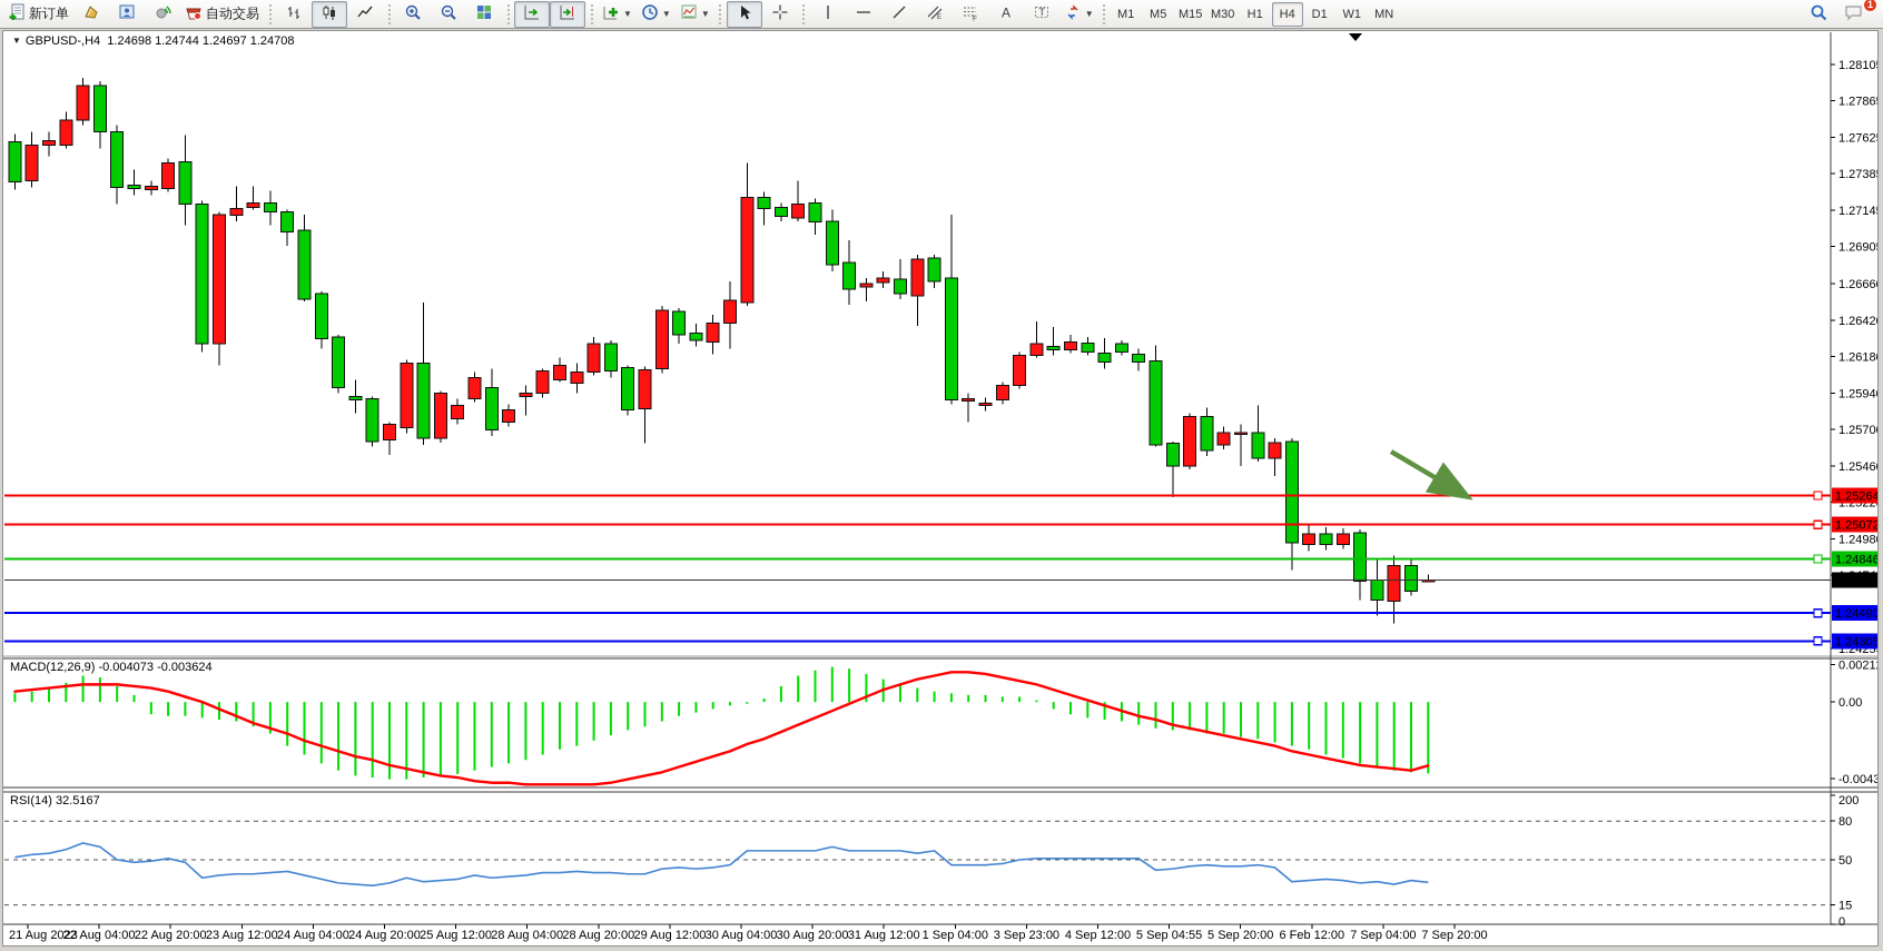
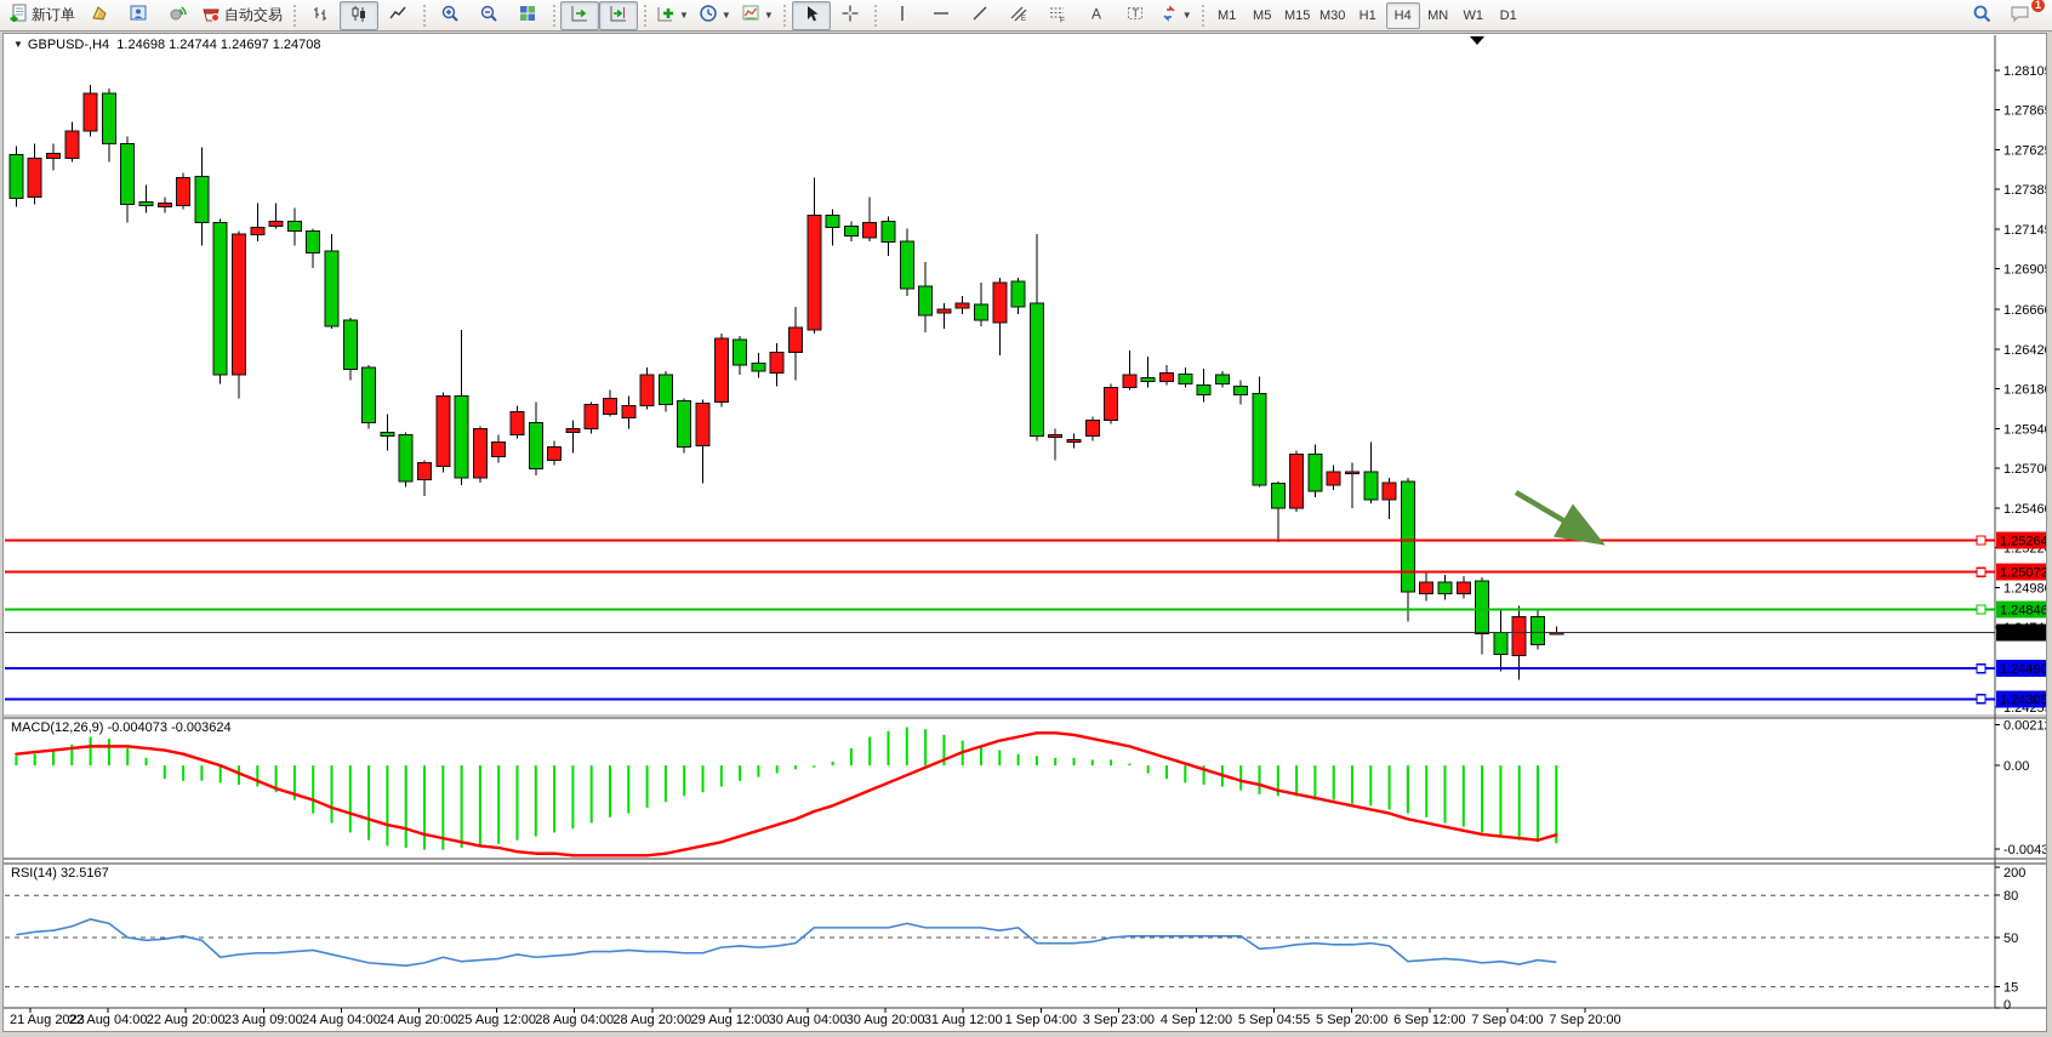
  新订单
  自动交易
  ▼
  ▼
  ▼
  A
  T
  ▼
  M1
  M5
  M15
  M30
  H1
  H4
- D1
+ MN
  W1
- MN
+ D1
  1
  1.2810
  1.2786
  1.2762
  1.2738
  1.2714
  1.2690
  1.2666
  1.2642
  1.2618
  1.2594
  1.2570
  1.2546
  1.2522
  1.2498
  1.2425
  21 Aug 2023
  22 Aug 04:00
  22 Aug 20:00
- 23 Aug 12:00
+ 23 Aug 09:00
  24 Aug 04:00
  24 Aug 20:00
  25 Aug 12:00
  28 Aug 04:00
  28 Aug 20:00
  29 Aug 12:00
  30 Aug 04:00
  30 Aug 20:00
  31 Aug 12:00
  1 Sep 04:00
  3 Sep 23:00
  4 Sep 12:00
  5 Sep 04:55
  5 Sep 20:00
- 6 Feb 12:00
+ 6 Sep 12:00
  7 Sep 04:00
  7 Sep 20:00
  0.0021
  0.00
  -0.0043
  200
  80
  50
  15
  0
  1.25264
  1.25072
  1.24846
  1.24490
  1.24305
  1.24708
  ▼ GBPUSD-,H4 1.24698 1.24744 1.24697 1.24708
  MACD(12,26,9) -0.004073 -0.003624
  RSI(14) 32.5167
